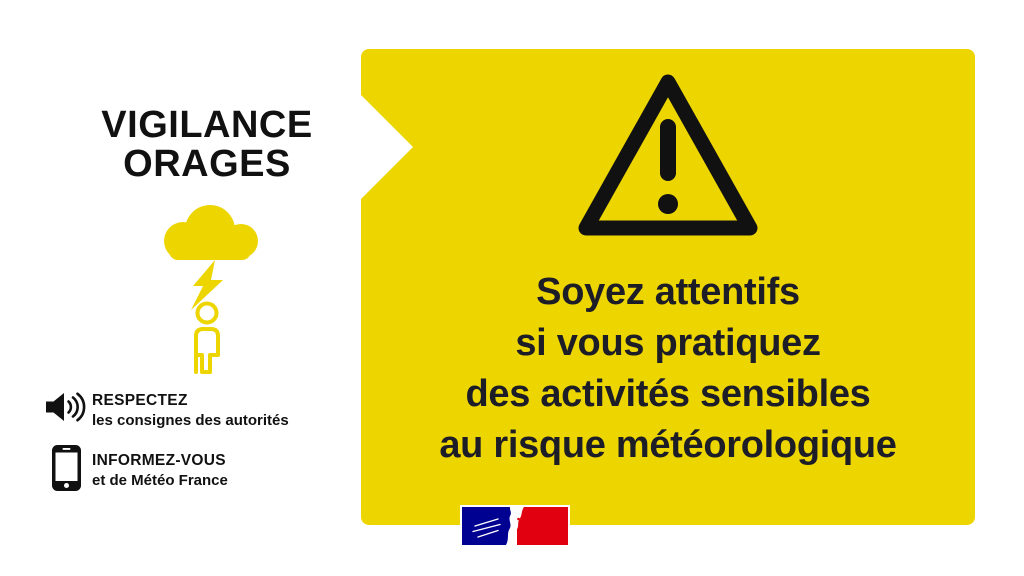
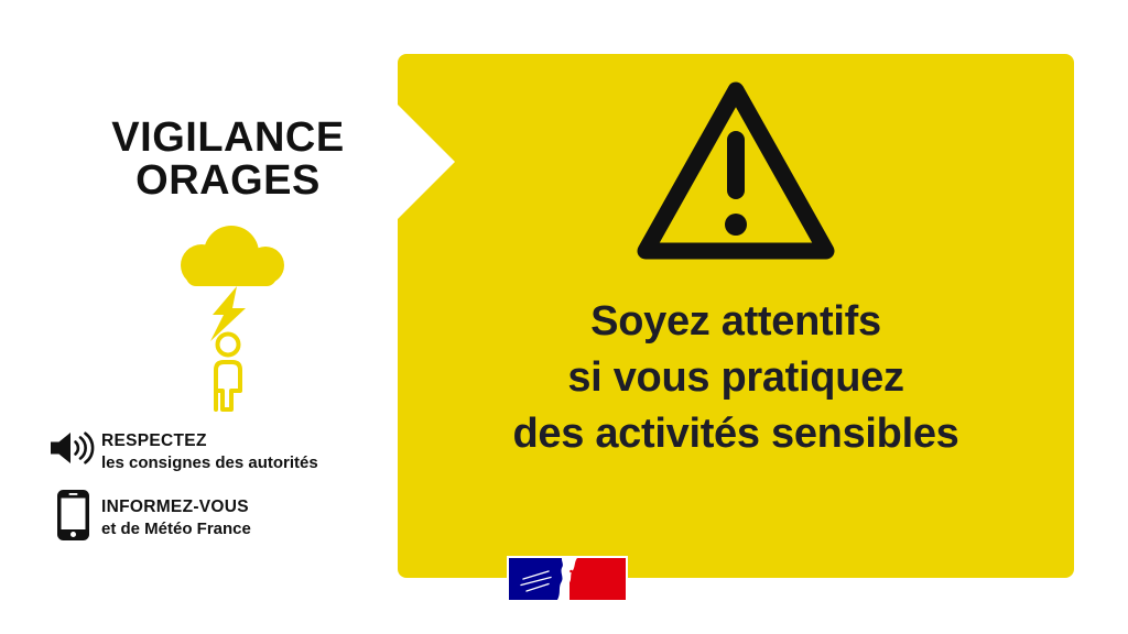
  VIGILANCE
  ORAGES
  RESPECTEZ
  les consignes des autorités
  INFORMEZ-VOUS
  et de Météo France
  Soyez attentifs
  si vous pratiquez
  des activités sensibles
- au risque météorologique
